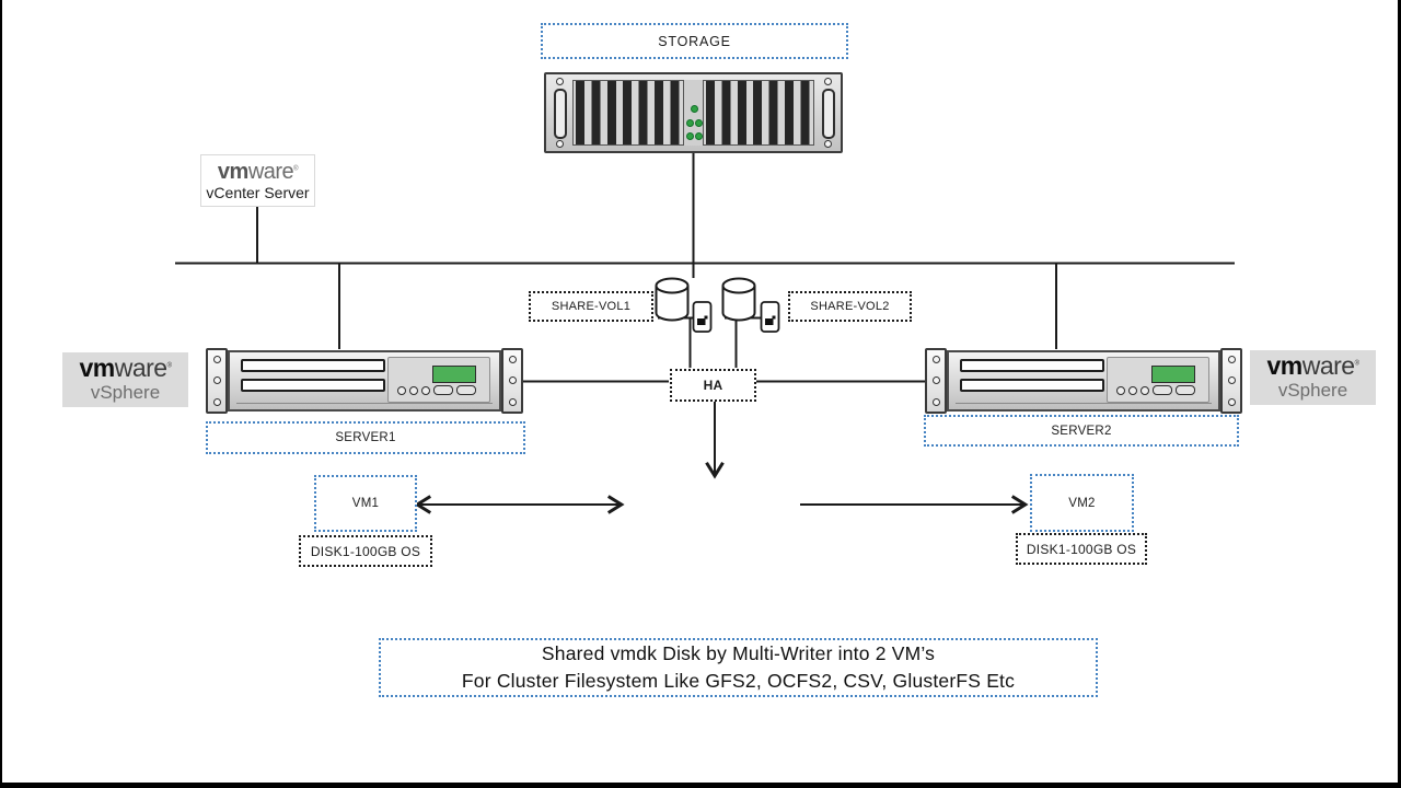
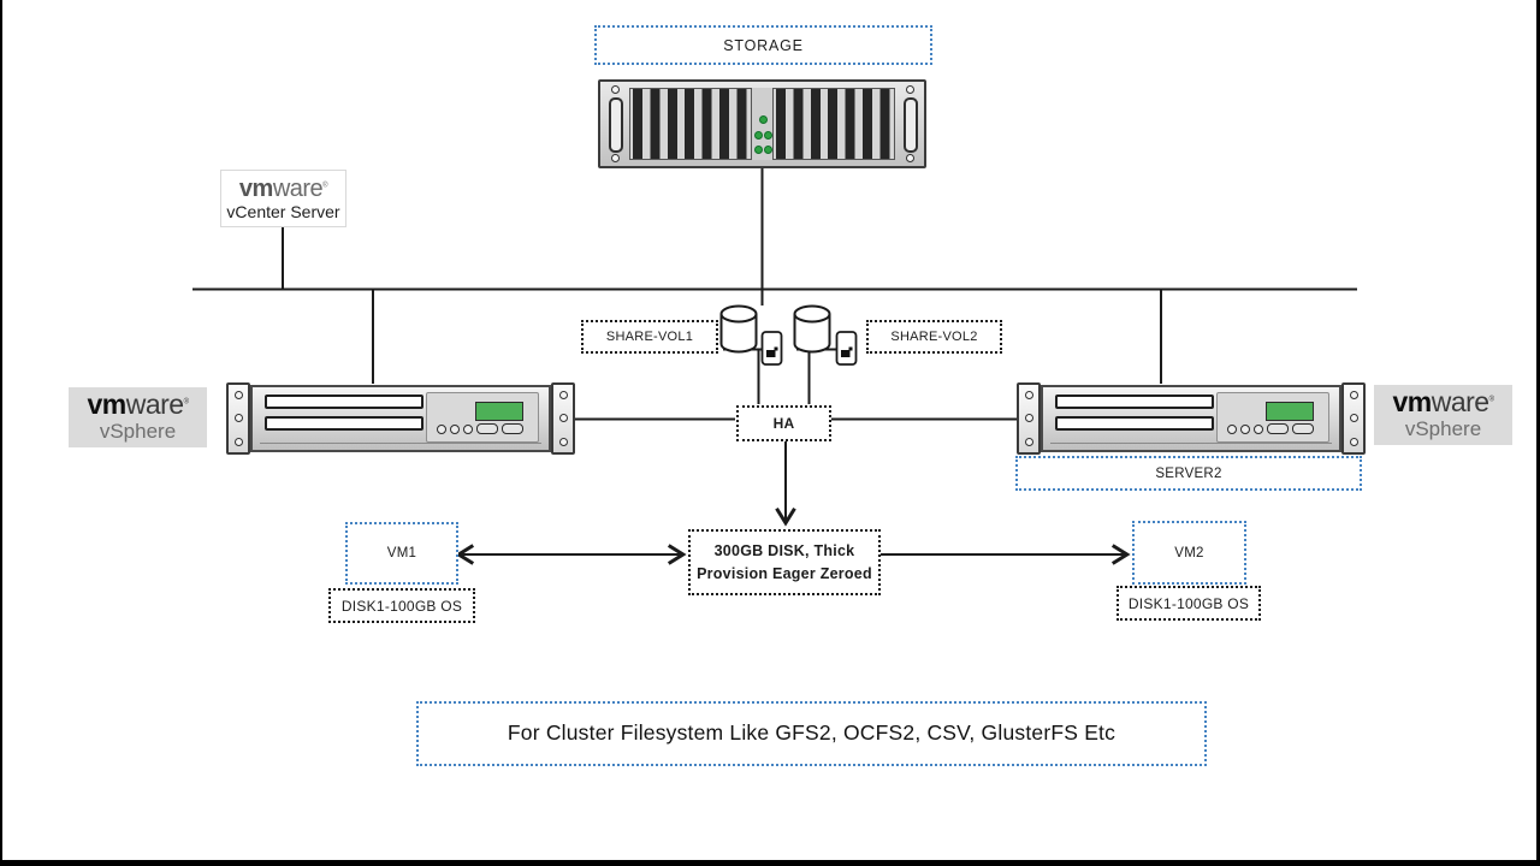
  STORAGE
  vmware
  vCenter Server
  vmware
  vSphere
  vmware
  vSphere
- SERVER1
  SERVER2
  SHARE-VOL1
  SHARE-VOL2
  HA
+ 300GB DISK, Thick
+ Provision Eager Zeroed
  VM1
  VM2
  DISK1-100GB OS
  DISK1-100GB OS
- Shared vmdk Disk by Multi-Writer into 2 VM’s
  For Cluster Filesystem Like GFS2, OCFS2, CSV, GlusterFS Etc
